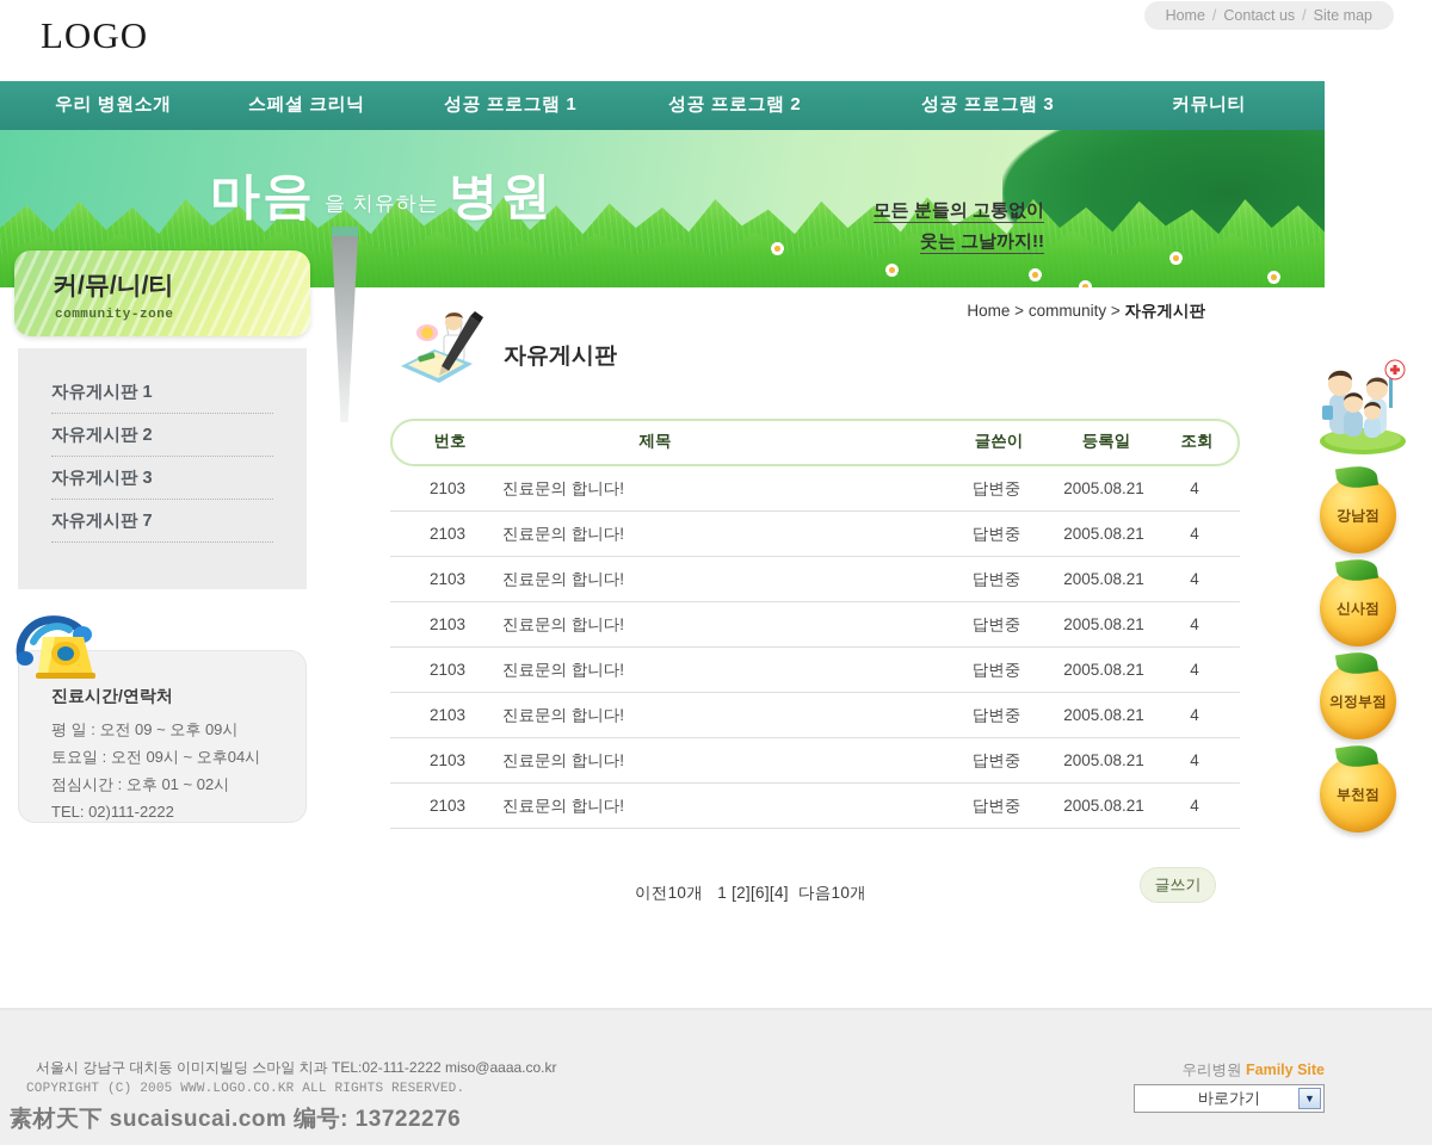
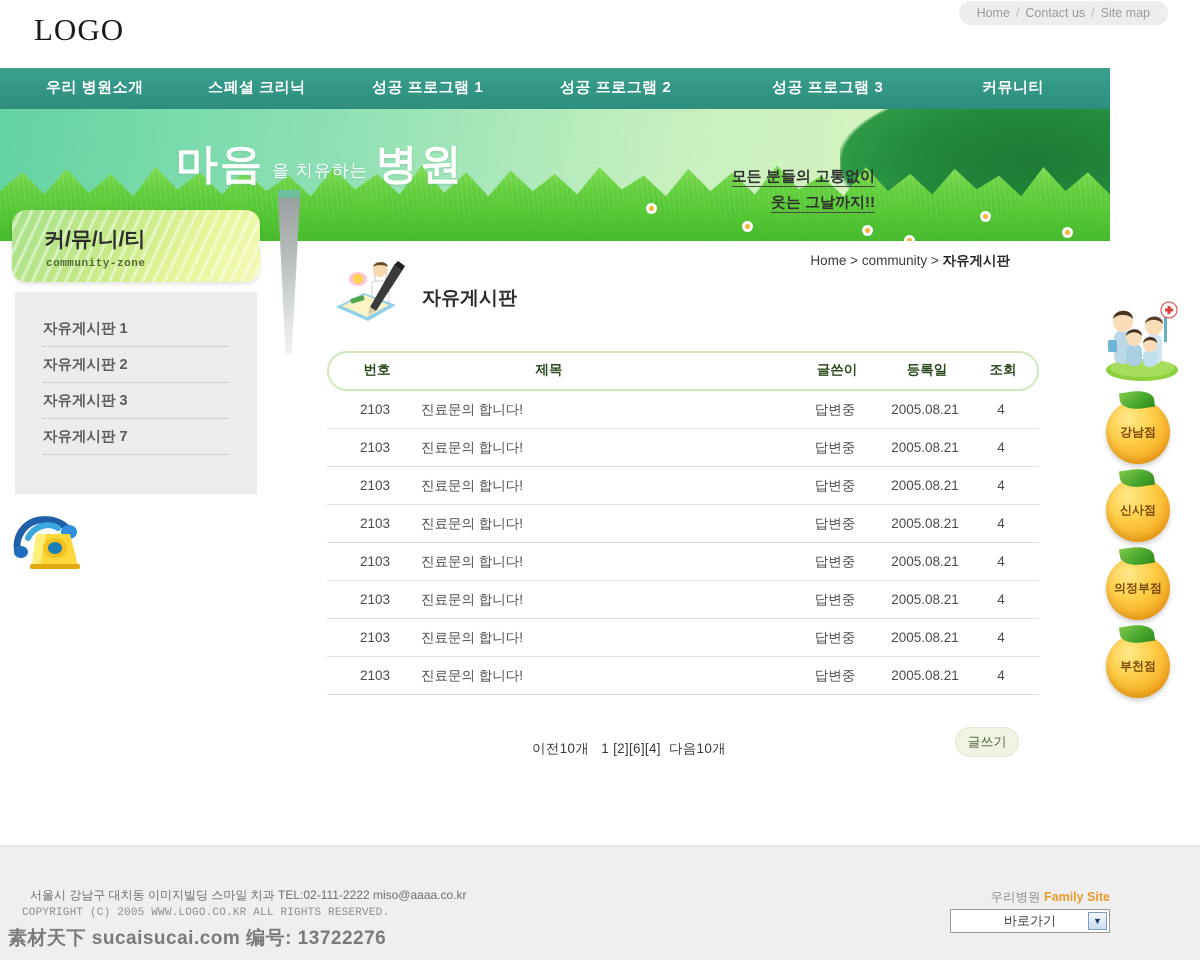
  LOGO
  Home
  /
  Contact us
  /
  Site map
  우리 병원소개
  스페셜 크리닉
  성공 프로그램 1
  성공 프로그램 2
  성공 프로그램 3
  커뮤니티
  마음 을 치유하는 병원
  모든 분들의 고통없이
  웃는 그날까지!!
  커/뮤/니/티
  community-zone
  자유게시판 1
  자유게시판 2
  자유게시판 3
  자유게시판 7
- 진료시간/연락처
- 평 일 : 오전 09 ~ 오후 09시
- 토요일 : 오전 09시 ~ 오후04시
- 점심시간 : 오후 01 ~ 02시
- TEL: 02)111-2222
  Home > community > 자유게시판
  자유게시판
  번호
  제목
  글쓴이
  등록일
  조회
  2103
  진료문의 합니다!
  답변중
  2005.08.21
  4
  2103
  진료문의 합니다!
  답변중
  2005.08.21
  4
  2103
  진료문의 합니다!
  답변중
  2005.08.21
  4
  2103
  진료문의 합니다!
  답변중
  2005.08.21
  4
  2103
  진료문의 합니다!
  답변중
  2005.08.21
  4
  2103
  진료문의 합니다!
  답변중
  2005.08.21
  4
  2103
  진료문의 합니다!
  답변중
  2005.08.21
  4
  2103
  진료문의 합니다!
  답변중
  2005.08.21
  4
  이전10개 1 [2][6][4] 다음10개
  글쓰기
  강남점
  신사점
  의정부점
  부천점
  서울시 강남구 대치동 이미지빌딩 스마일 치과 TEL:02-111-2222 miso@aaaa.co.kr
  COPYRIGHT (C) 2005 WWW.LOGO.CO.KR ALL RIGHTS RESERVED.
  素材天下 sucaisucai.com 编号: 13722276
  우리병원 Family Site
  바로가기
  ▼
